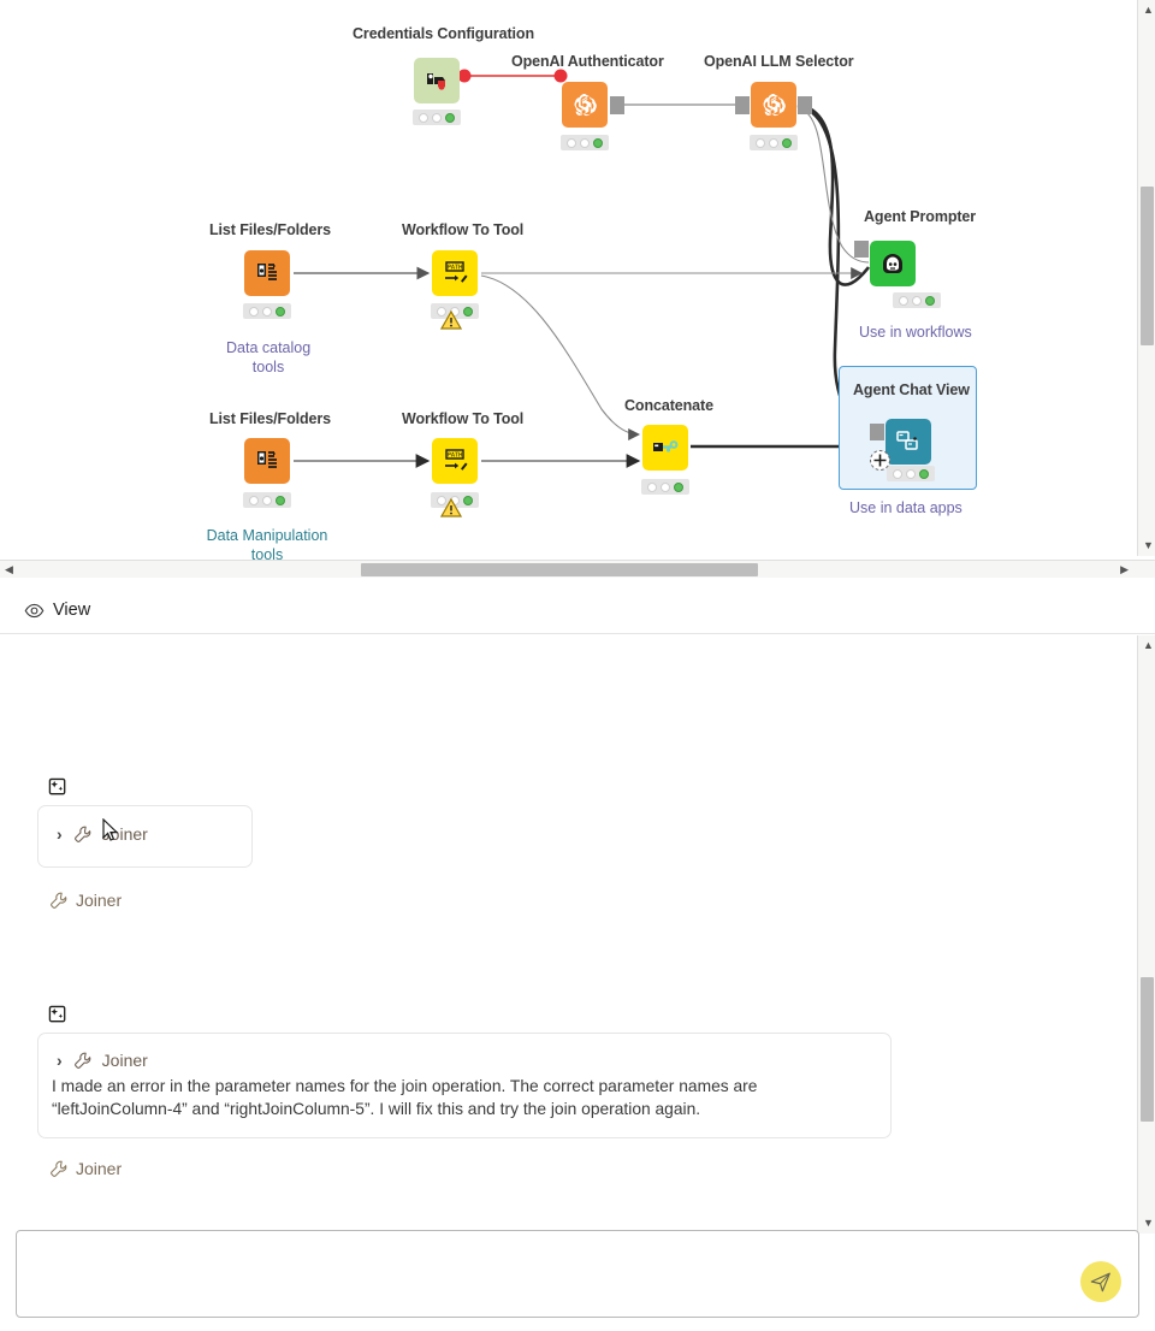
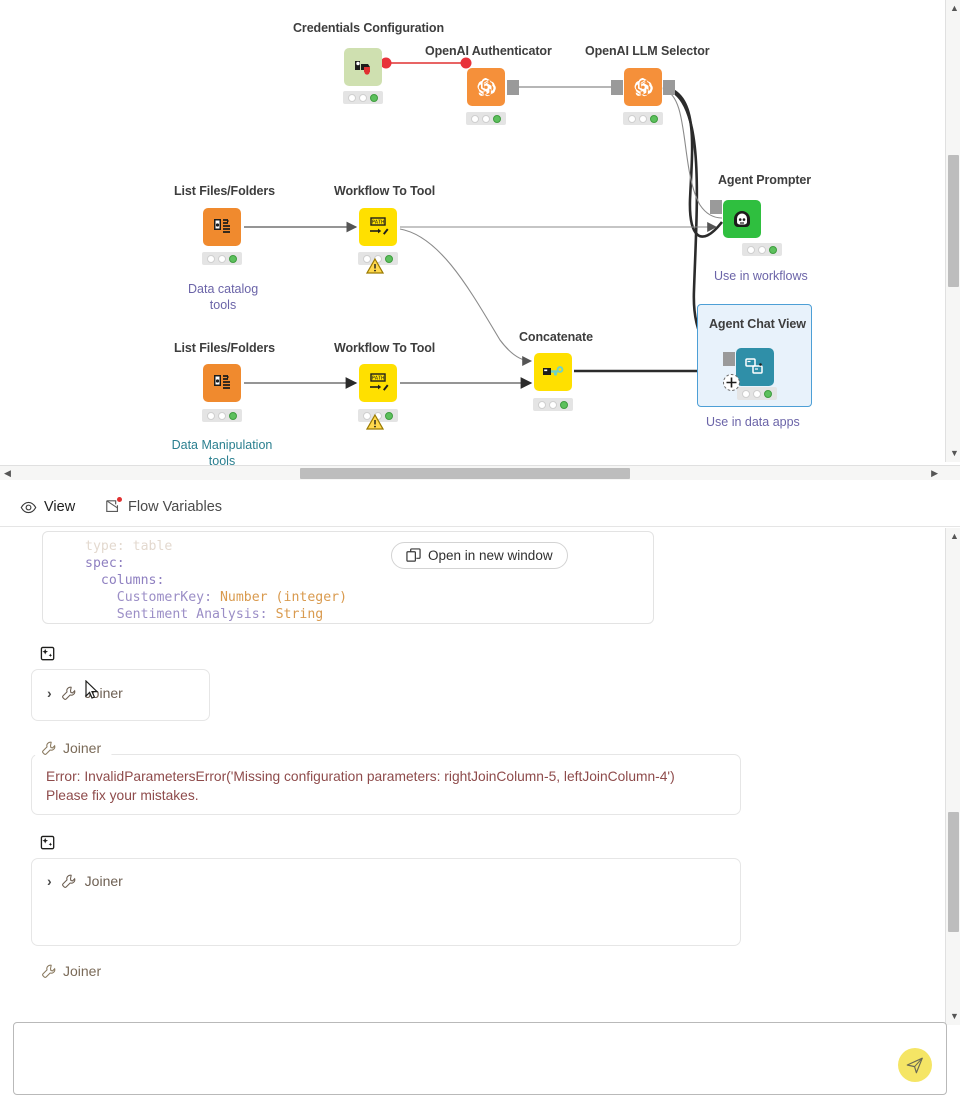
  Credentials Configuration
  OpenAI Authenticator
  OpenAI LLM Selector
  List Files/Folders
  Data catalog
  tools
  Workflow To Tool
  List Files/Folders
  Data Manipulation
  tools
  Workflow To Tool
  Concatenate
  Agent Prompter
  Use in workflows
  Agent Chat View
  Use in data apps
  ▲
  ▼
  ◀
  ▶
  View
+ Flow Variables
+ type: table spec: columns: CustomerKey: Number (integer) Sentiment Analysis: String
+ Open in new window
  ›
  oiner
  Joiner
+ Error: InvalidParametersError('Missing configuration parameters: rightJoinColumn-5, leftJoinColumn-4')
+ Please fix your mistakes.
  ›
  Joiner
- I made an error in the parameter names for the join operation. The correct parameter names are “leftJoinColumn-4” and “rightJoinColumn-5”. I will fix this and try the join operation again.
  Joiner
  ▲
  ▼
